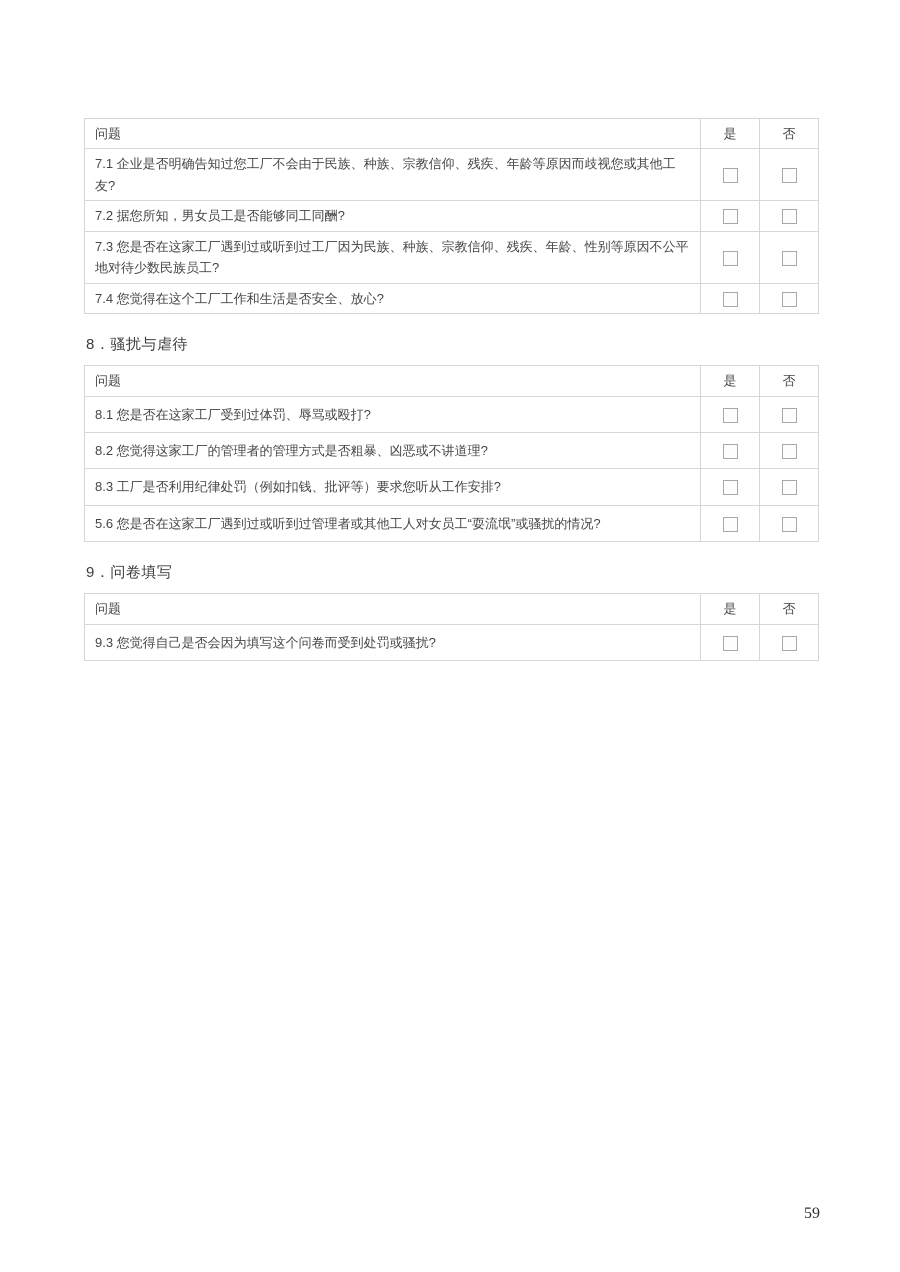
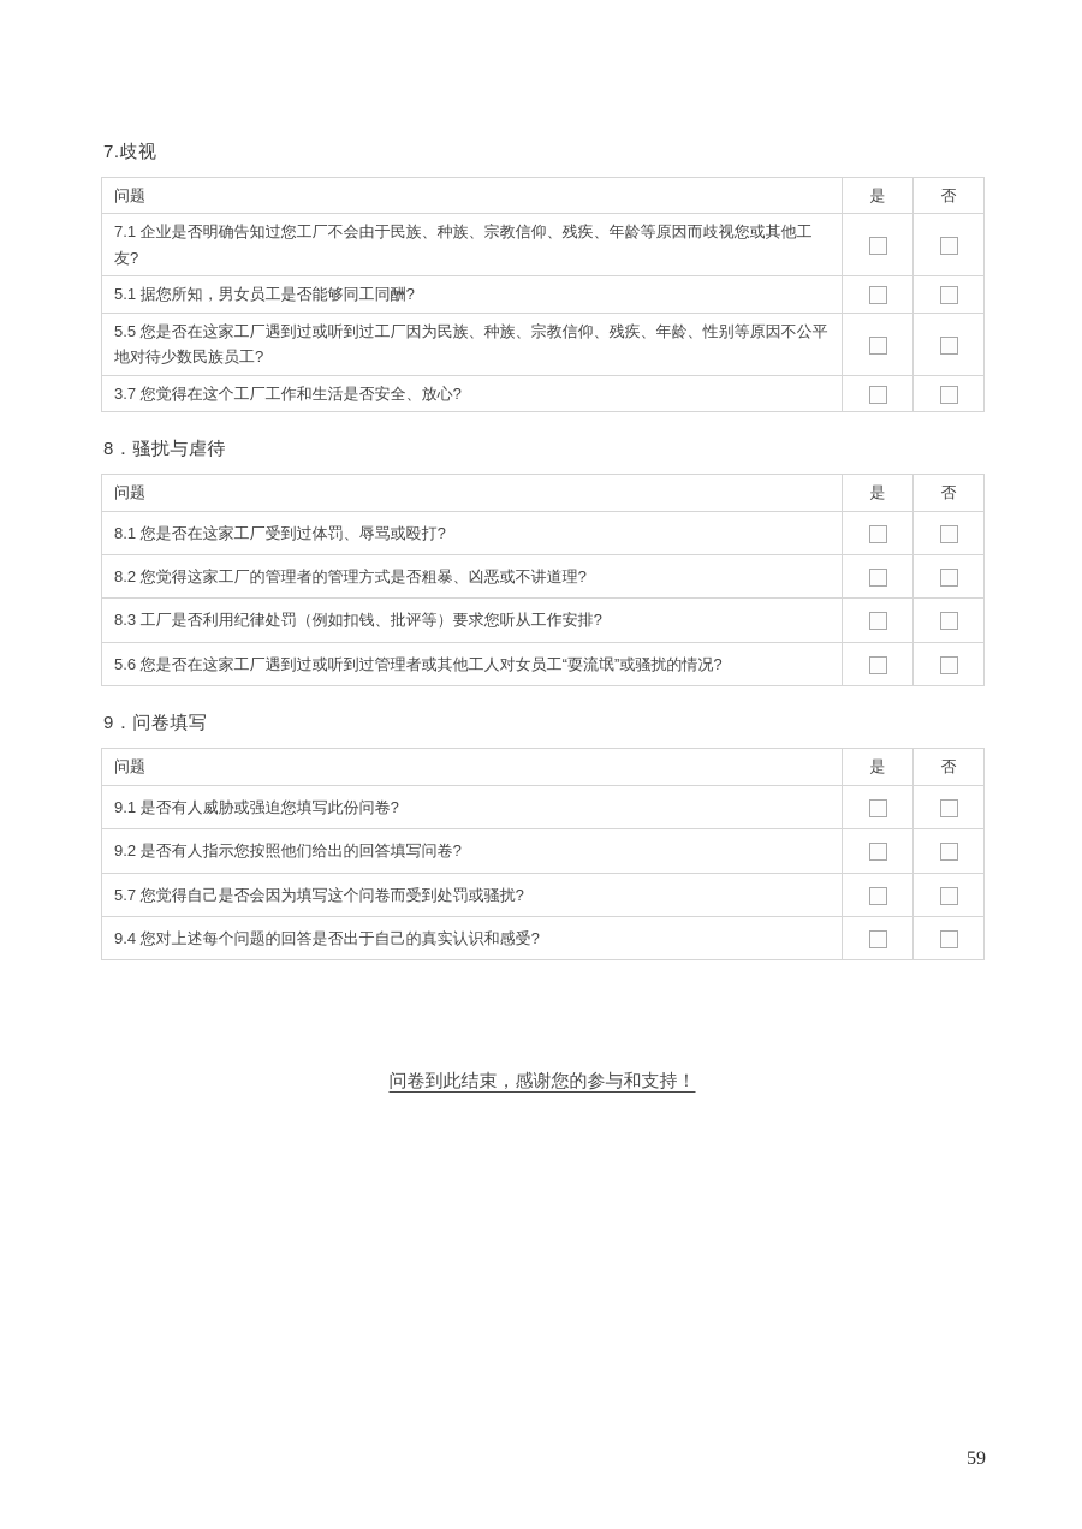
+ 7.歧视
  问题	是	否
  7.1 企业是否明确告知过您工厂不会由于民族、种族、宗教信仰、残疾、年龄等原因而歧视您或其他工友?
- 7.2 据您所知，男女员工是否能够同工同酬?
+ 5.1 据您所知，男女员工是否能够同工同酬?
- 7.3 您是否在这家工厂遇到过或听到过工厂因为民族、种族、宗教信仰、残疾、年龄、性别等原因不公平地对待少数民族员工?
+ 5.5 您是否在这家工厂遇到过或听到过工厂因为民族、种族、宗教信仰、残疾、年龄、性别等原因不公平地对待少数民族员工?
- 7.4 您觉得在这个工厂工作和生活是否安全、放心?
+ 3.7 您觉得在这个工厂工作和生活是否安全、放心?
  8．骚扰与虐待
  问题	是	否
  8.1 您是否在这家工厂受到过体罚、辱骂或殴打?
  8.2 您觉得这家工厂的管理者的管理方式是否粗暴、凶恶或不讲道理?
  8.3 工厂是否利用纪律处罚（例如扣钱、批评等）要求您听从工作安排?
  5.6 您是否在这家工厂遇到过或听到过管理者或其他工人对女员工“耍流氓”或骚扰的情况?
  9．问卷填写
  问题	是	否
+ 9.1 是否有人威胁或强迫您填写此份问卷?
+ 9.2 是否有人指示您按照他们给出的回答填写问卷?
- 9.3 您觉得自己是否会因为填写这个问卷而受到处罚或骚扰?
+ 5.7 您觉得自己是否会因为填写这个问卷而受到处罚或骚扰?
+ 9.4 您对上述每个问题的回答是否出于自己的真实认识和感受?
+ 问卷到此结束，感谢您的参与和支持！
  59
